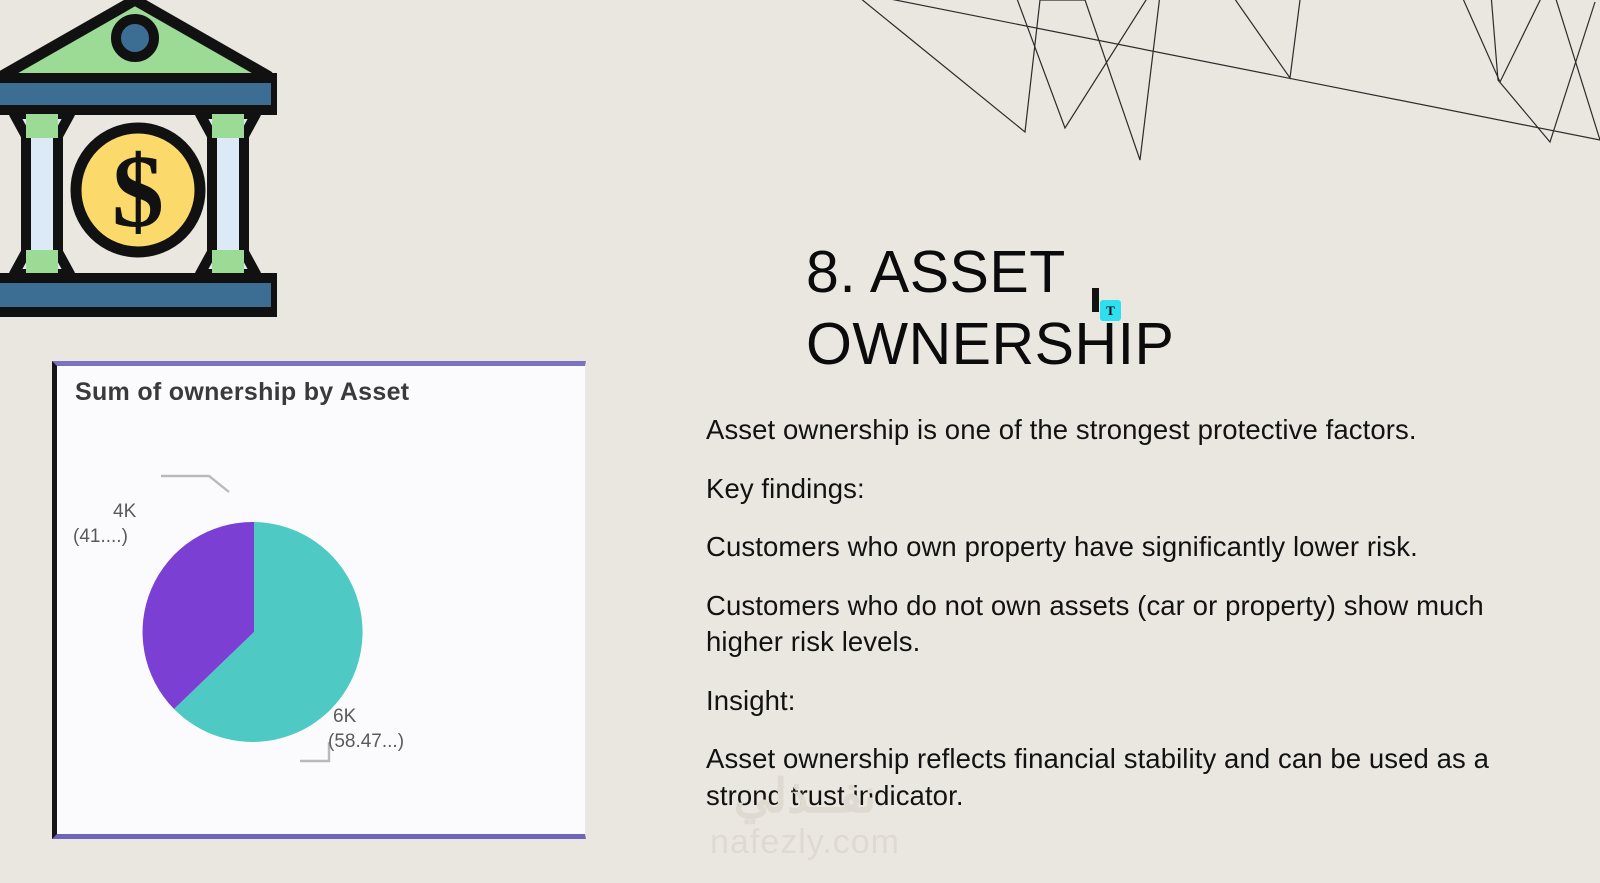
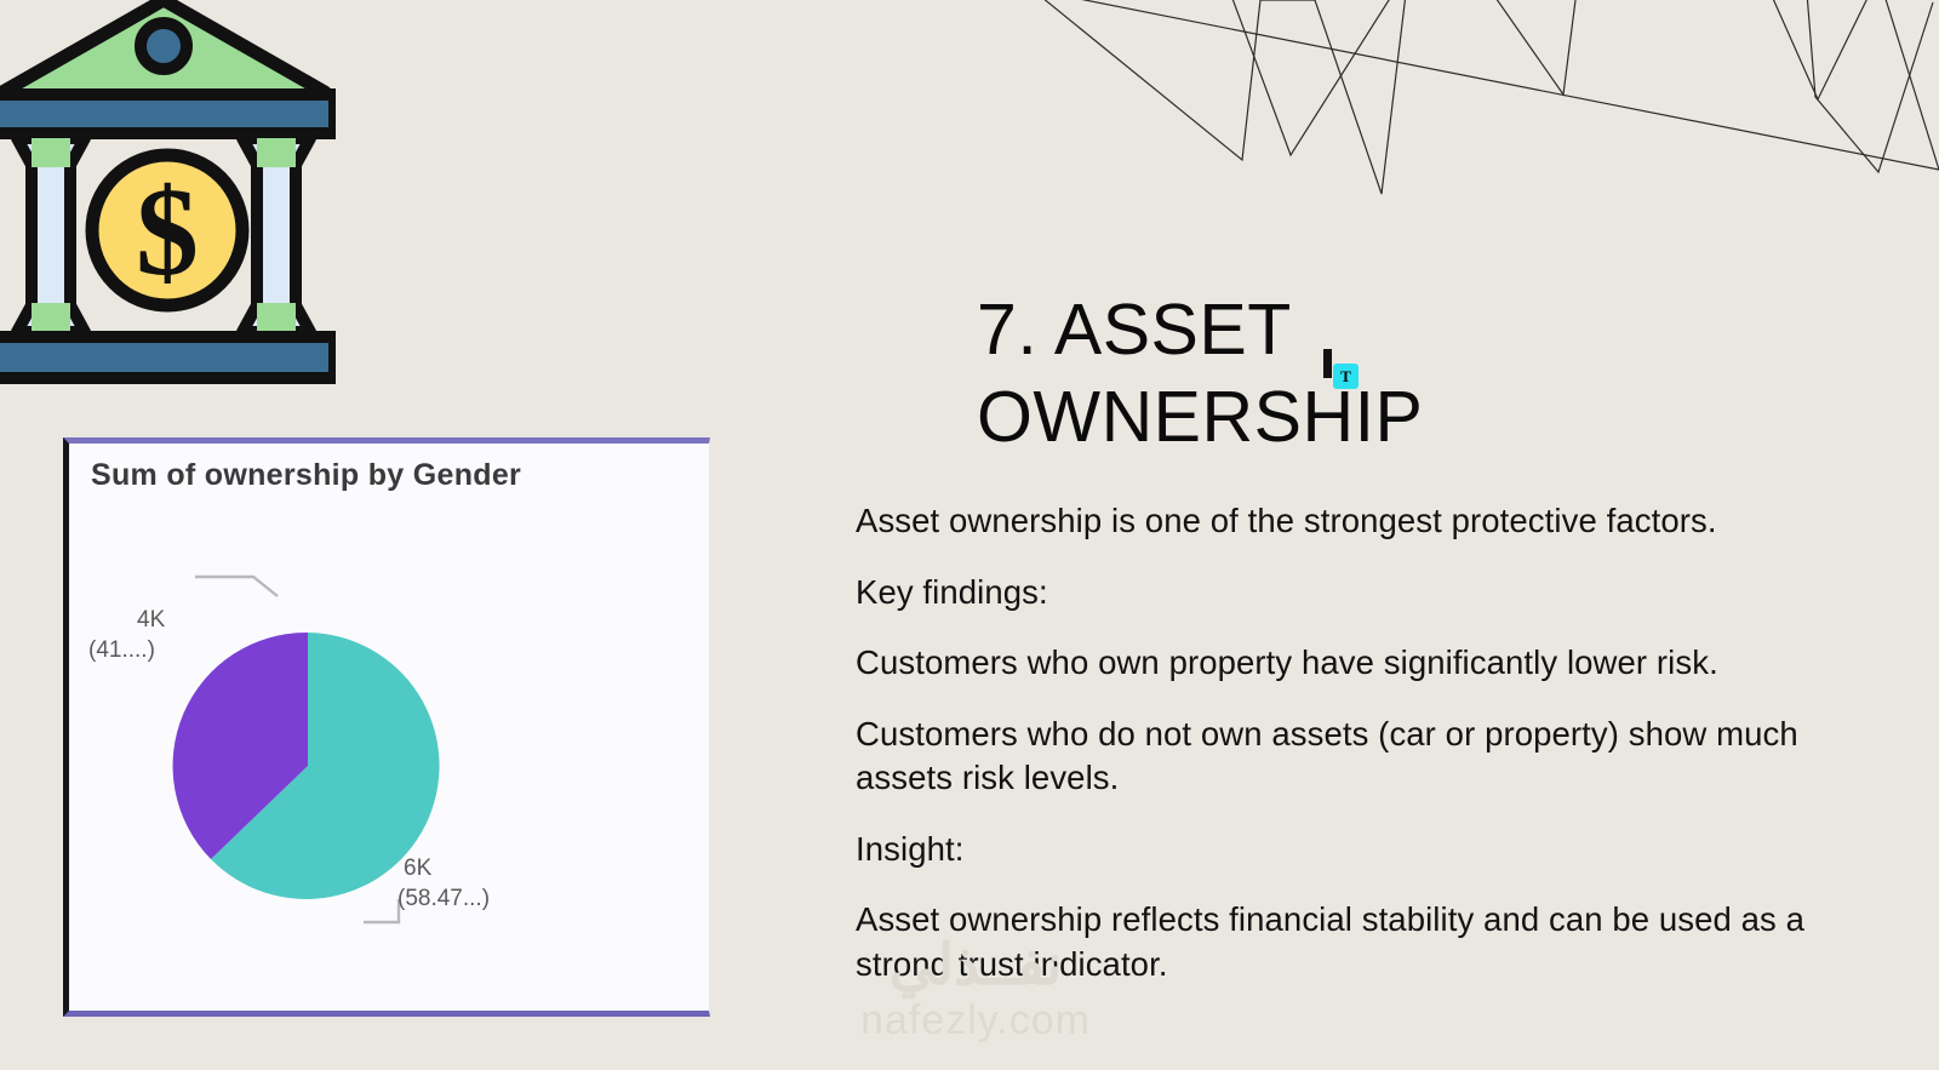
  $
- Sum of ownership by Asset
+ Sum of ownership by Gender
  4K
  (41....)
  6K
  (58.47...)
- 8. ASSET
+ 7. ASSET
  OWNERSHIP
  T
  Asset ownership is one of the strongest protective factors.
  Key findings:
  Customers who own property have significantly lower risk.
- Customers who do not own assets (car or property) show much higher risk levels.
+ Customers who do not own assets (car or property) show much assets risk levels.
  Insight:
  Asset ownership reflects financial stability and can be used as a strong trust indicator.
  نفــذلي
